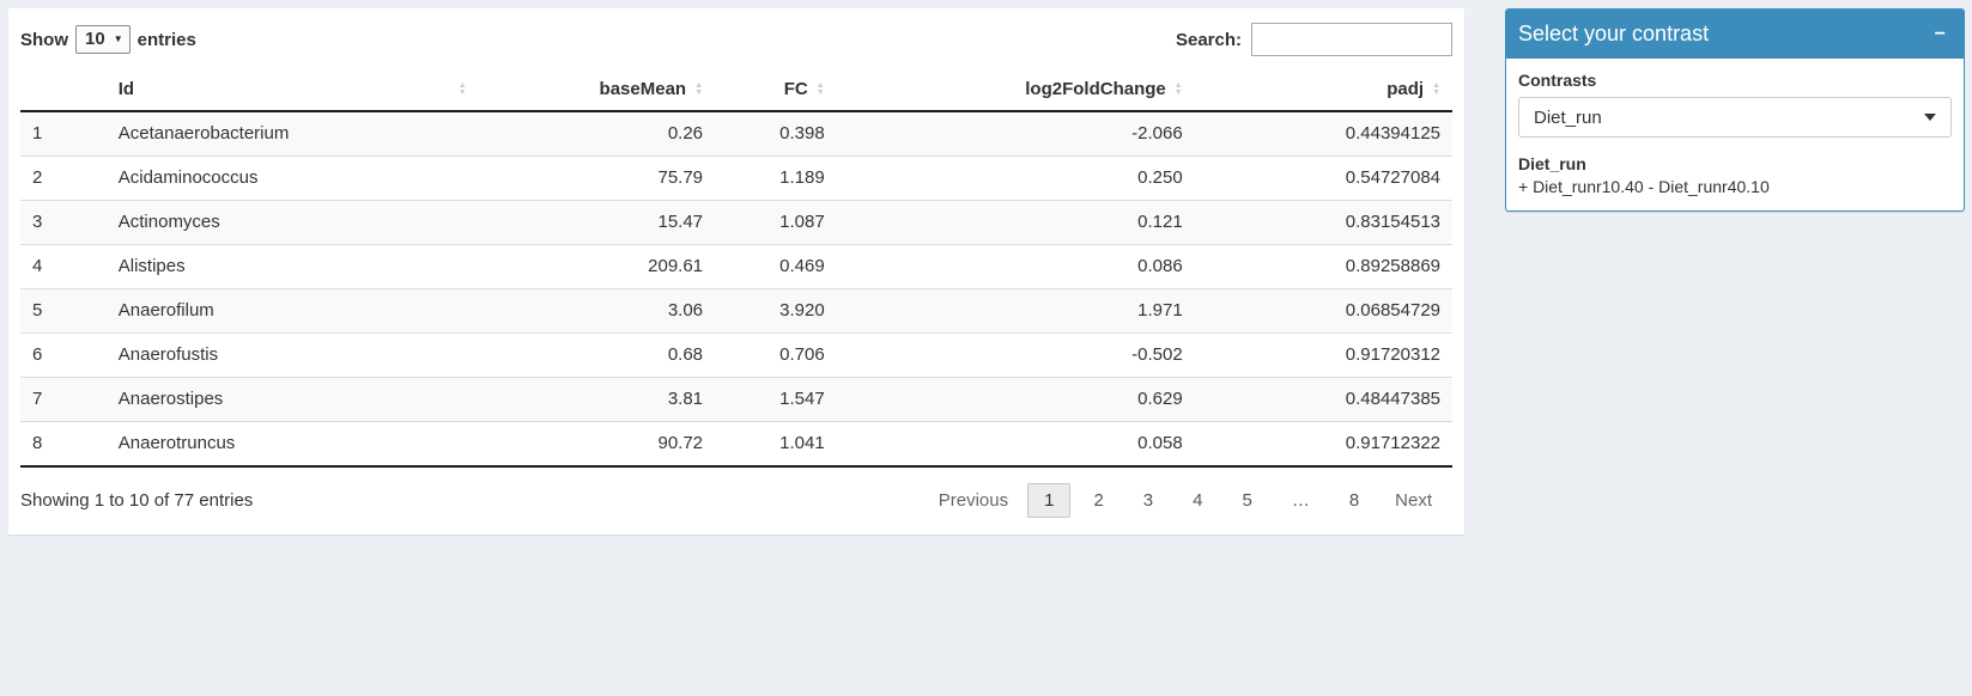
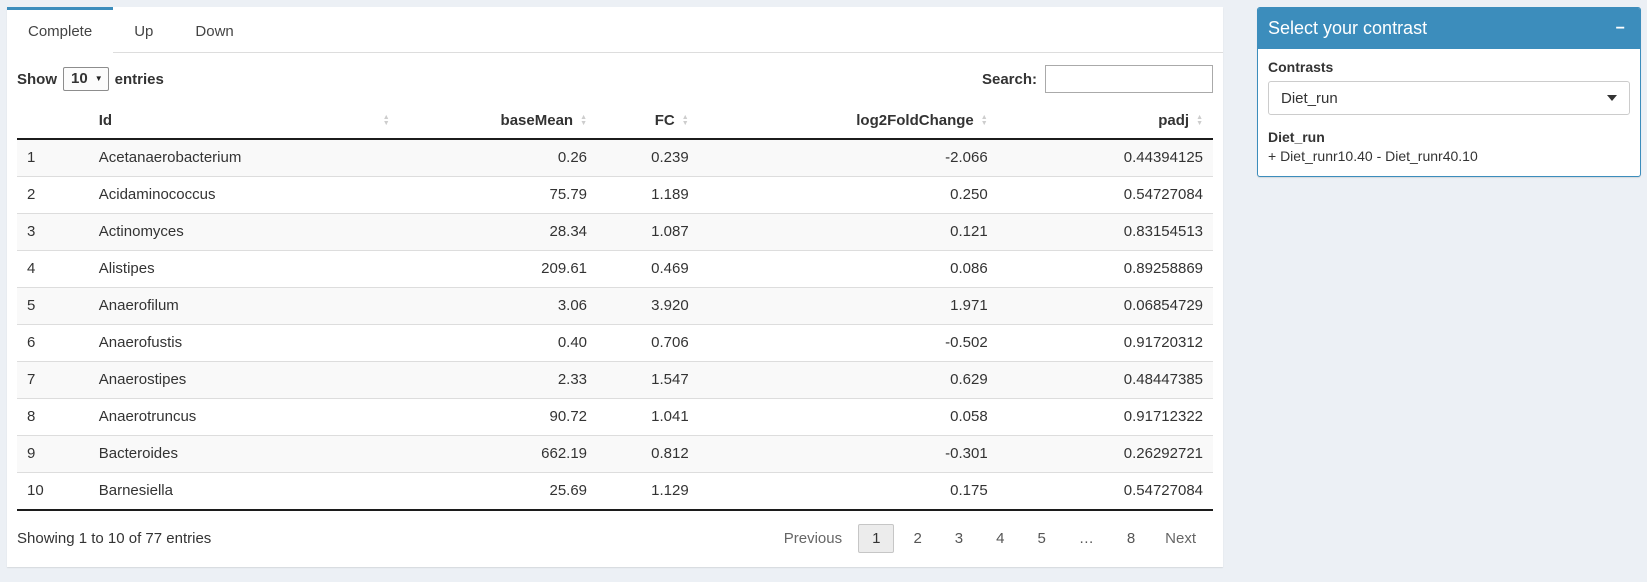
+ Complete
+ Up
+ Down
  Show
  10
  ▼
  entries
  Search:
  	Id	baseMean	FC	log2FoldChange	padj
- 1	Acetanaerobacterium	0.26	0.398	-2.066	0.44394125
+ 1	Acetanaerobacterium	0.26	0.239	-2.066	0.44394125
  2	Acidaminococcus	75.79	1.189	0.250	0.54727084
- 3	Actinomyces	15.47	1.087	0.121	0.83154513
+ 3	Actinomyces	28.34	1.087	0.121	0.83154513
  4	Alistipes	209.61	0.469	0.086	0.89258869
  5	Anaerofilum	3.06	3.920	1.971	0.06854729
- 6	Anaerofustis	0.68	0.706	-0.502	0.91720312
+ 6	Anaerofustis	0.40	0.706	-0.502	0.91720312
- 7	Anaerostipes	3.81	1.547	0.629	0.48447385
+ 7	Anaerostipes	2.33	1.547	0.629	0.48447385
  8	Anaerotruncus	90.72	1.041	0.058	0.91712322
+ 9	Bacteroides	662.19	0.812	-0.301	0.26292721
+ 10	Barnesiella	25.69	1.129	0.175	0.54727084
  Showing 1 to 10 of 77 entries
  Previous
  1
  2
  3
  4
  5
  …
  8
  Next
  Select your contrast
  −
  Contrasts
  Diet_run
  Diet_run
  + Diet_runr10.40 - Diet_runr40.10
